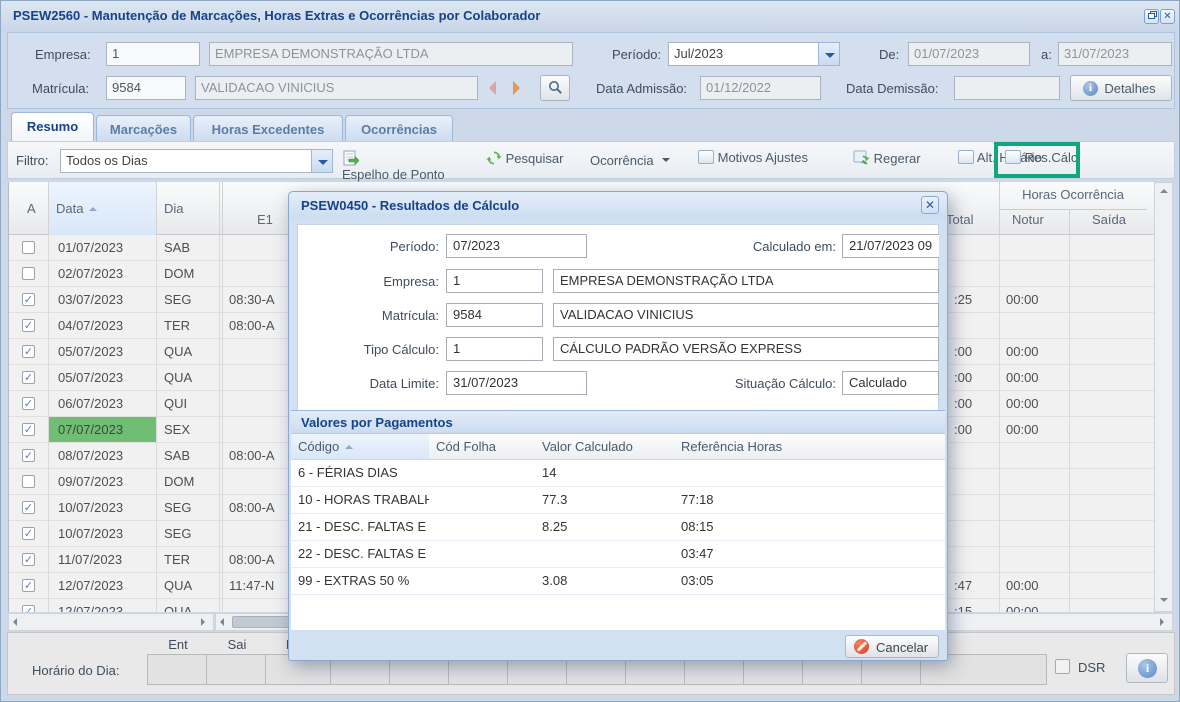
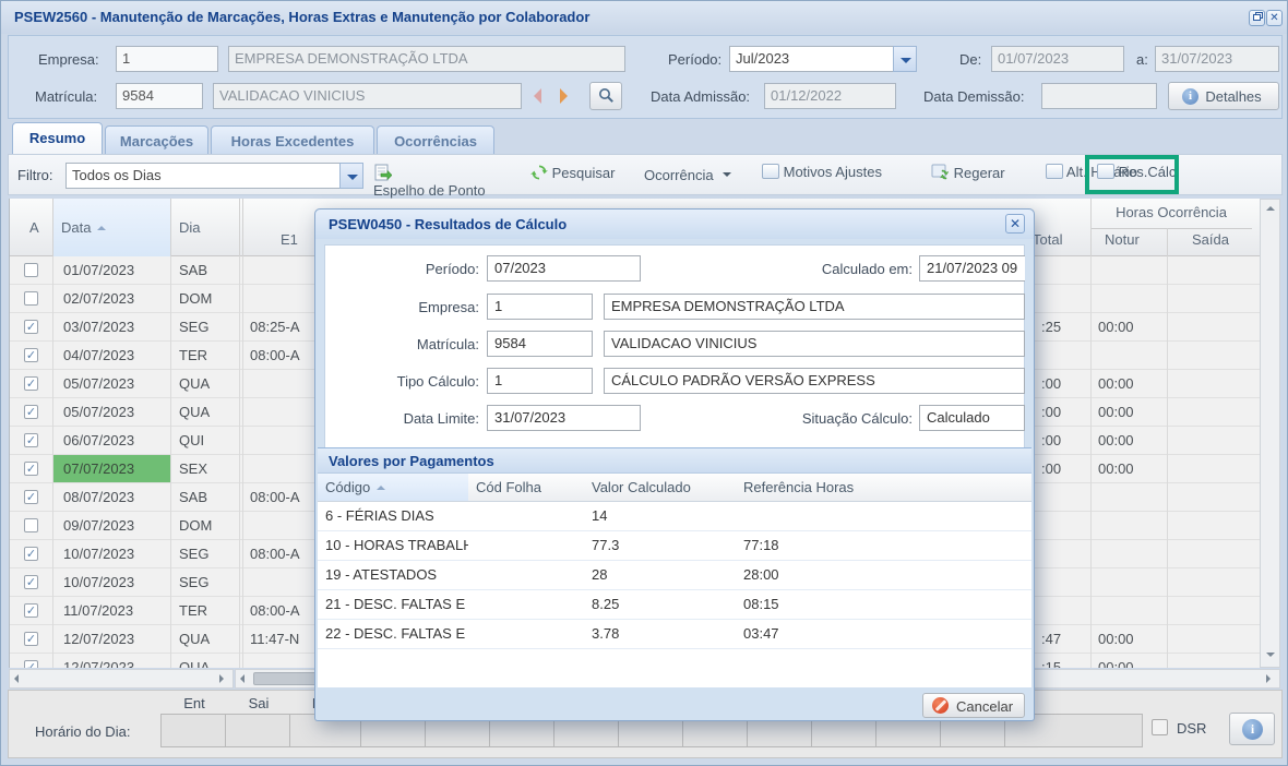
- PSEW2560 - Manutenção de Marcações, Horas Extras e Ocorrências por Colaborador
+ PSEW2560 - Manutenção de Marcações, Horas Extras e Manutenção por Colaborador
  ✕
  Empresa:
  1
  EMPRESA DEMONSTRAÇÃO LTDA
  Período:
  Jul/2023
  De:
  01/07/2023
  a:
  31/07/2023
  Matrícula:
  9584
  VALIDACAO VINICIUS
  Data Admissão:
  01/12/2022
  Data Demissão:
  i
  Detalhes
  Resumo
  Marcações
  Horas Excedentes
  Ocorrências
  Filtro:
  Todos os Dias
  Espelho de Ponto
  Pesquisar
  Ocorrência
  Motivos Ajustes
  Regerar
  Alt. Hário
  Res.Cálc
  A
  Data
  Dia
  E1
  Total
  Notur
  Saída
  Horas Ocorrência
  01/07/2023
  SAB
  02/07/2023
  DOM
  03/07/2023
  SEG
- 08:30-A
+ 08:25-A
  :25
  00:00
  04/07/2023
  TER
  08:00-A
  05/07/2023
  QUA
  :00
  00:00
  05/07/2023
  QUA
  :00
  00:00
  06/07/2023
  QUI
  :00
  00:00
  07/07/2023
  SEX
  :00
  00:00
  08/07/2023
  SAB
  08:00-A
  09/07/2023
  DOM
  10/07/2023
  SEG
  08:00-A
  10/07/2023
  SEG
  11/07/2023
  TER
  08:00-A
  12/07/2023
  QUA
  11:47-N
  :47
  00:00
  12/07/2023
  QUA
  :15
  00:00
  Horário do Dia:
  Ent
  Sai
  DSR
  i
  PSEW0450 - Resultados de Cálculo
  ✕
  Período:
  07/2023
  Calculado em:
  21/07/2023 09
  Empresa:
  1
  EMPRESA DEMONSTRAÇÃO LTDA
  Matrícula:
  9584
  VALIDACAO VINICIUS
  Tipo Cálculo:
  1
  CÁLCULO PADRÃO VERSÃO EXPRESS
  Data Limite:
  31/07/2023
  Situação Cálculo:
  Calculado
  Valores por Pagamentos
  Código
  Cód Folha
  Valor Calculado
  Referência Horas
  6 - FÉRIAS DIAS
  14
  10 - HORAS TRABALH
  77.3
  77:18
+ 19 - ATESTADOS
+ 28
+ 28:00
  21 - DESC. FALTAS E
  8.25
  08:15
  22 - DESC. FALTAS E
+ 3.78
  03:47
- 99 - EXTRAS 50 %
- 3.08
- 03:05
  Cancelar
